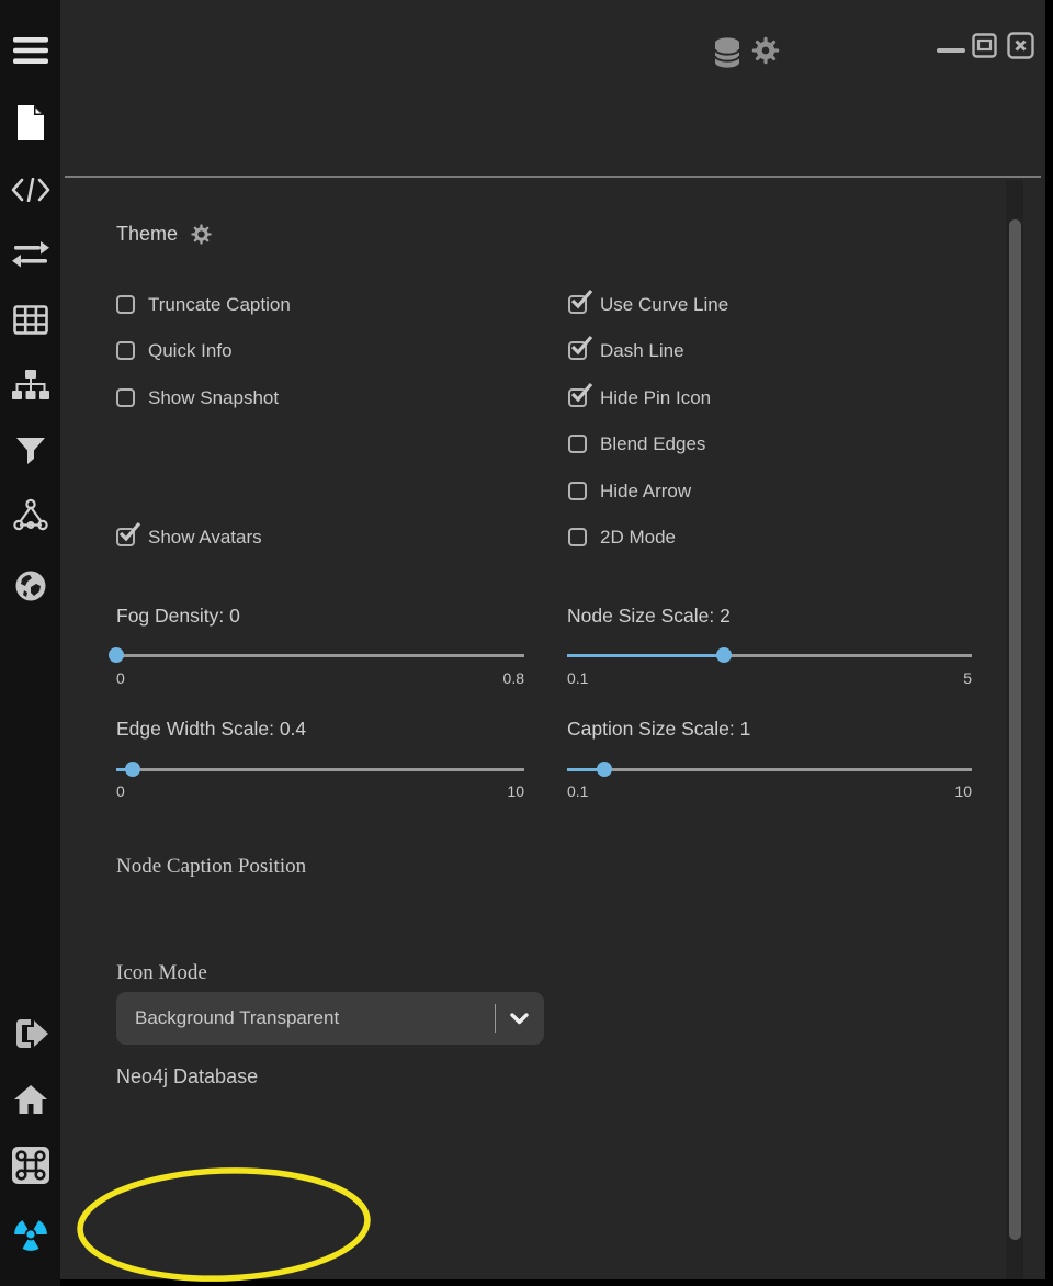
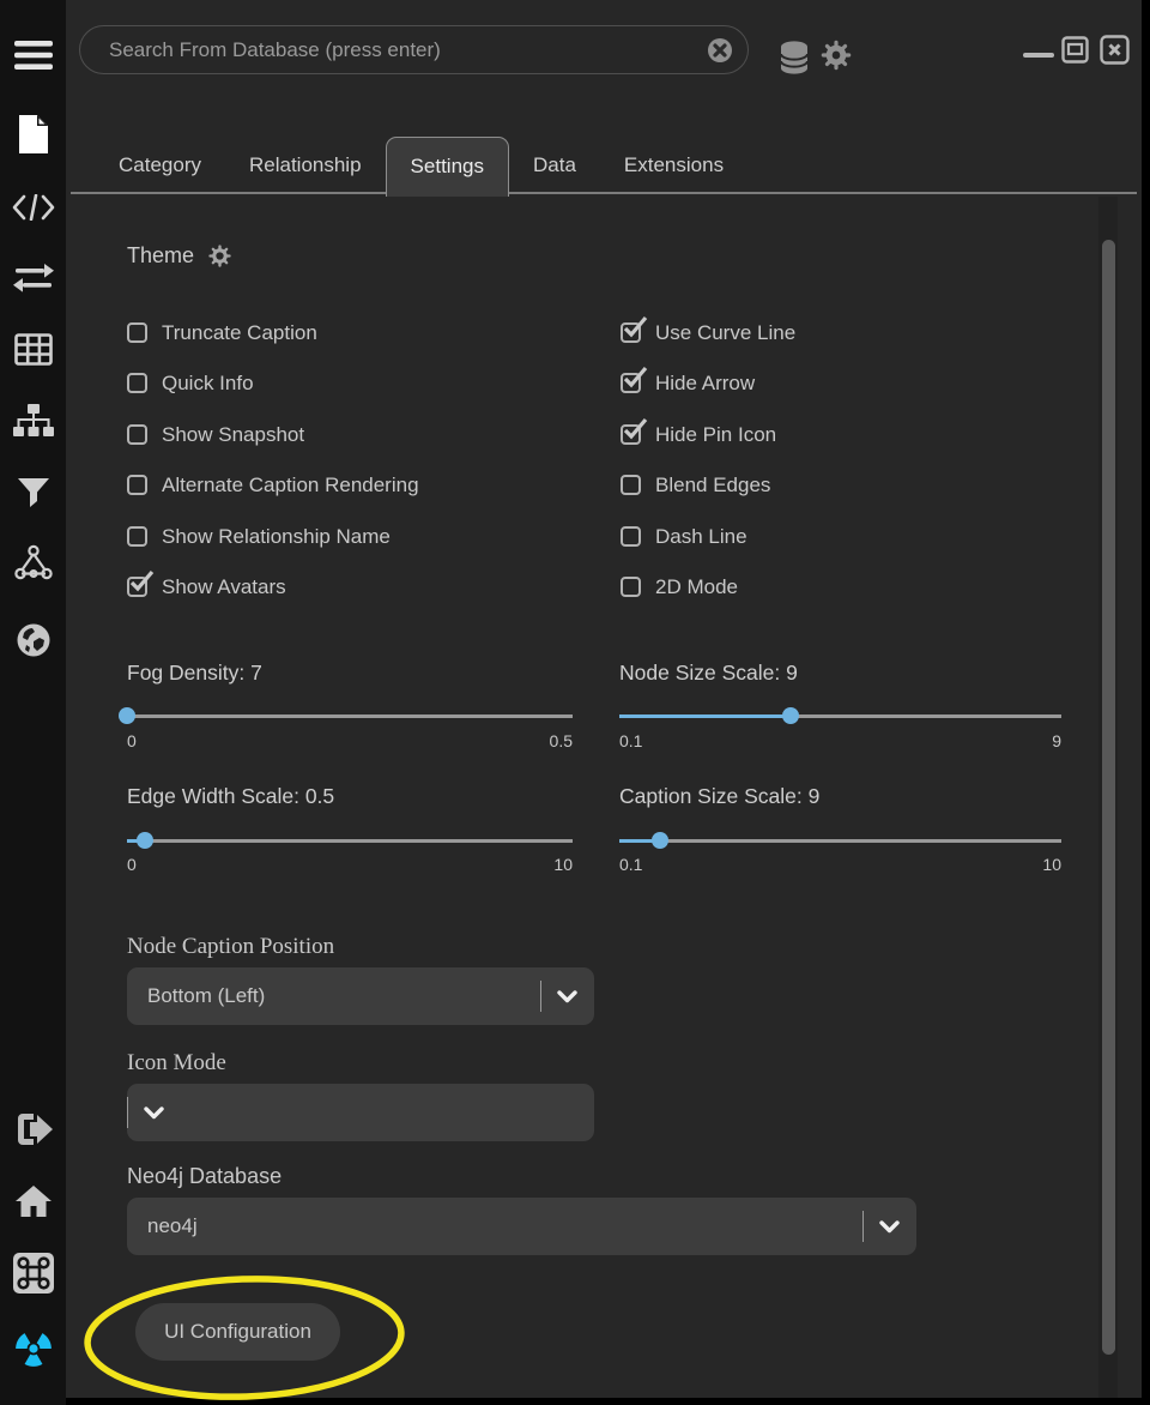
+ Search From Database (press enter)
+ Category
+ Relationship
+ Settings
+ Data
+ Extensions
  Theme
  Truncate Caption
  Quick Info
  Show Snapshot
+ Alternate Caption Rendering
+ Show Relationship Name
  Show Avatars
  Use Curve Line
- Dash Line
+ Hide Arrow
  Hide Pin Icon
  Blend Edges
- Hide Arrow
+ Dash Line
  2D Mode
- Fog Density: 0
+ Fog Density: 7
  0
- 0.8
+ 0.5
- Node Size Scale: 2
+ Node Size Scale: 9
  0.1
- 5
+ 9
- Edge Width Scale: 0.4
+ Edge Width Scale: 0.5
  0
  10
- Caption Size Scale: 1
+ Caption Size Scale: 9
  0.1
  10
  Node Caption Position
+ Bottom (Left)
  Icon Mode
- Background Transparent
  Neo4j Database
+ neo4j
+ UI Configuration
